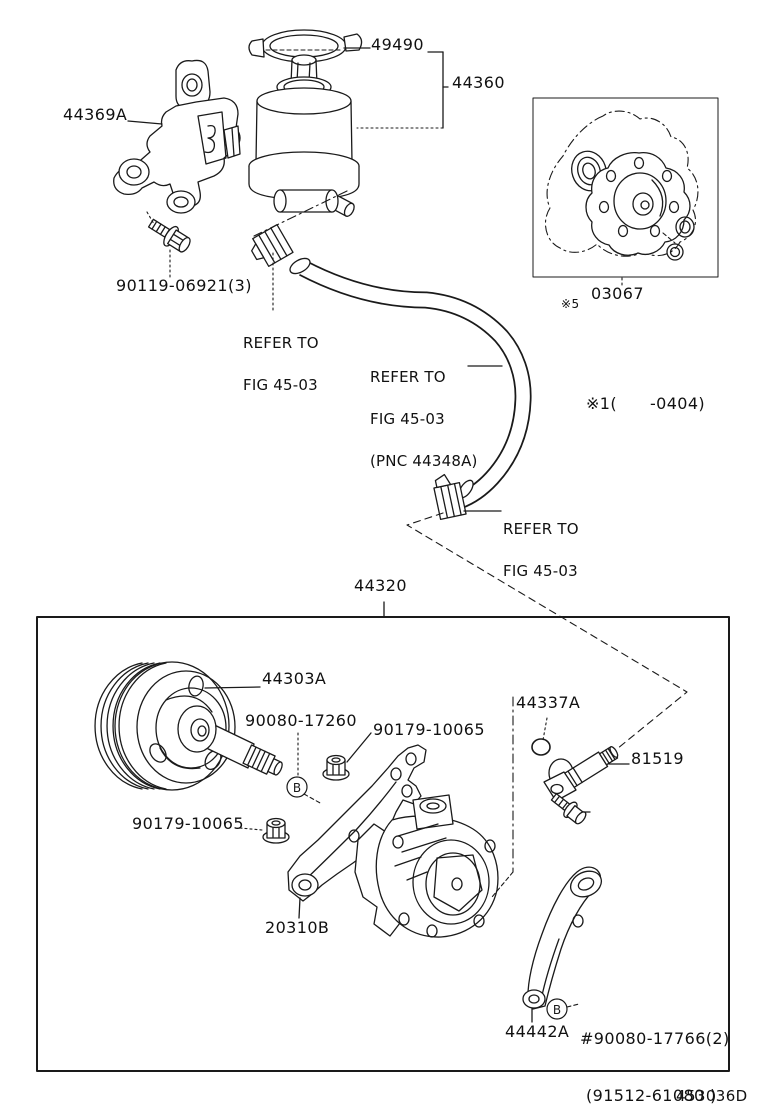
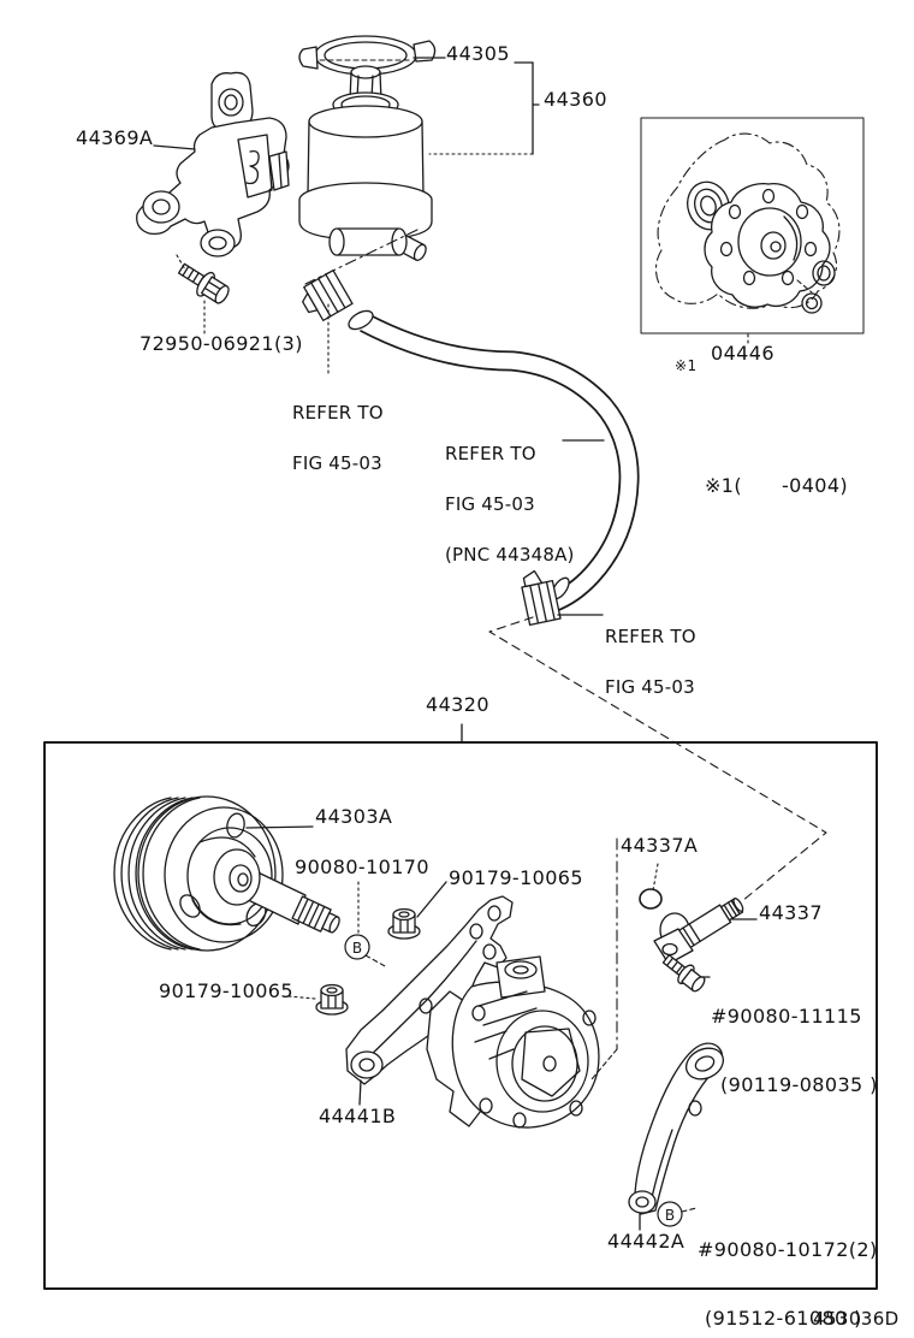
  B
  B
  44369A
- 49490
+ 44305
  44360
- ※5
+ ※1
- 03067
+ 04446
- 90119-06921(3)
+ 72950-06921(3)
  REFER TO
  FIG 45-03
  REFER TO
  FIG 45-03
  (PNC 44348A)
  ※1( -0404)
  REFER TO
  FIG 45-03
  44320
  44303A
- 90080-17260
+ 90080-10170
  90179-10065
  44337A
- 81519
+ 44337
+ #90080-11115
+ (90119-08035 )
  90179-10065
- 20310B
+ 44441B
  44442A
- #90080-17766(2)
+ #90080-10172(2)
  (91512-61080 )
  453036D
